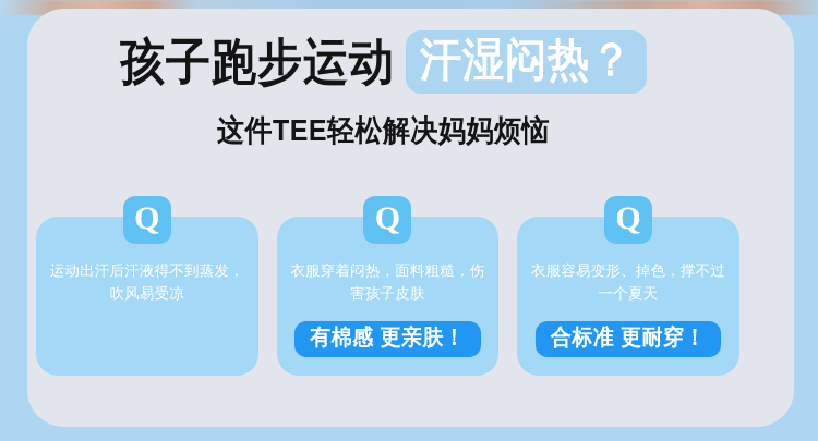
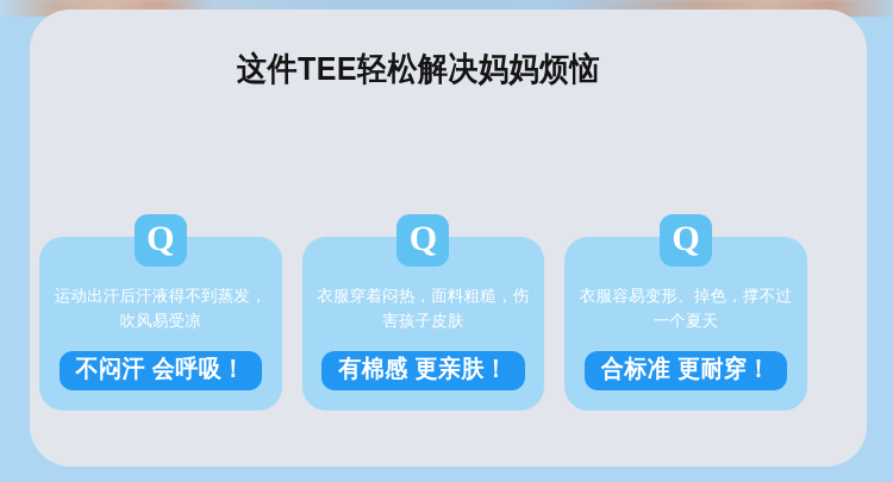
- 孩子跑步运动
- 汗湿闷热？
  这件TEE轻松解决妈妈烦恼
  Q
  运动出汗后汗液得不到蒸发，吹风易受凉
+ 不闷汗 会呼吸！
  Q
  衣服穿着闷热，面料粗糙，伤害孩子皮肤
  有棉感 更亲肤！
  Q
  衣服容易变形、掉色，撑不过一个夏天
  合标准 更耐穿！
